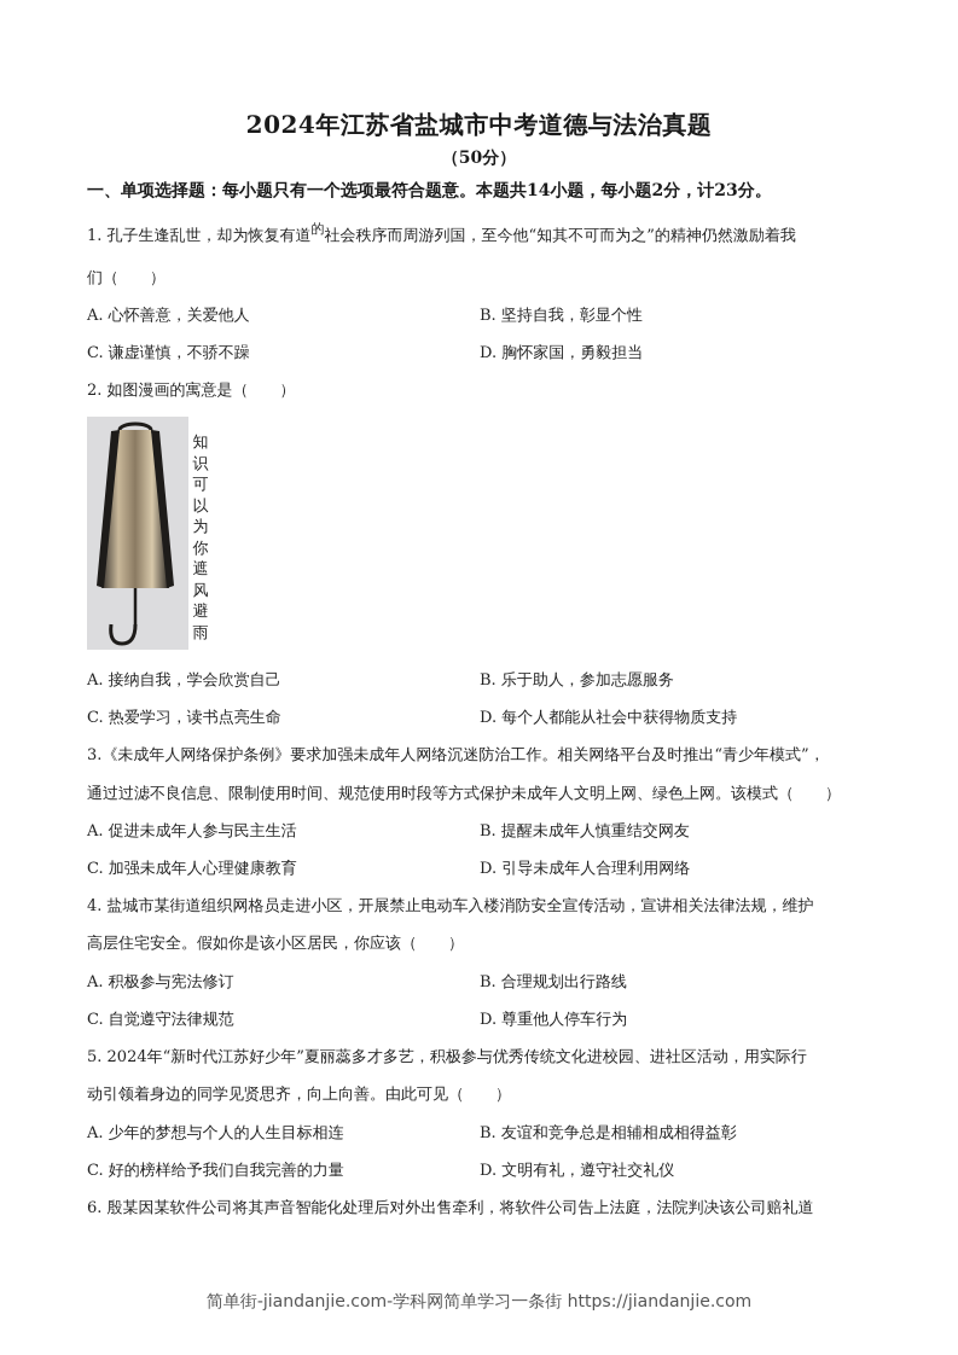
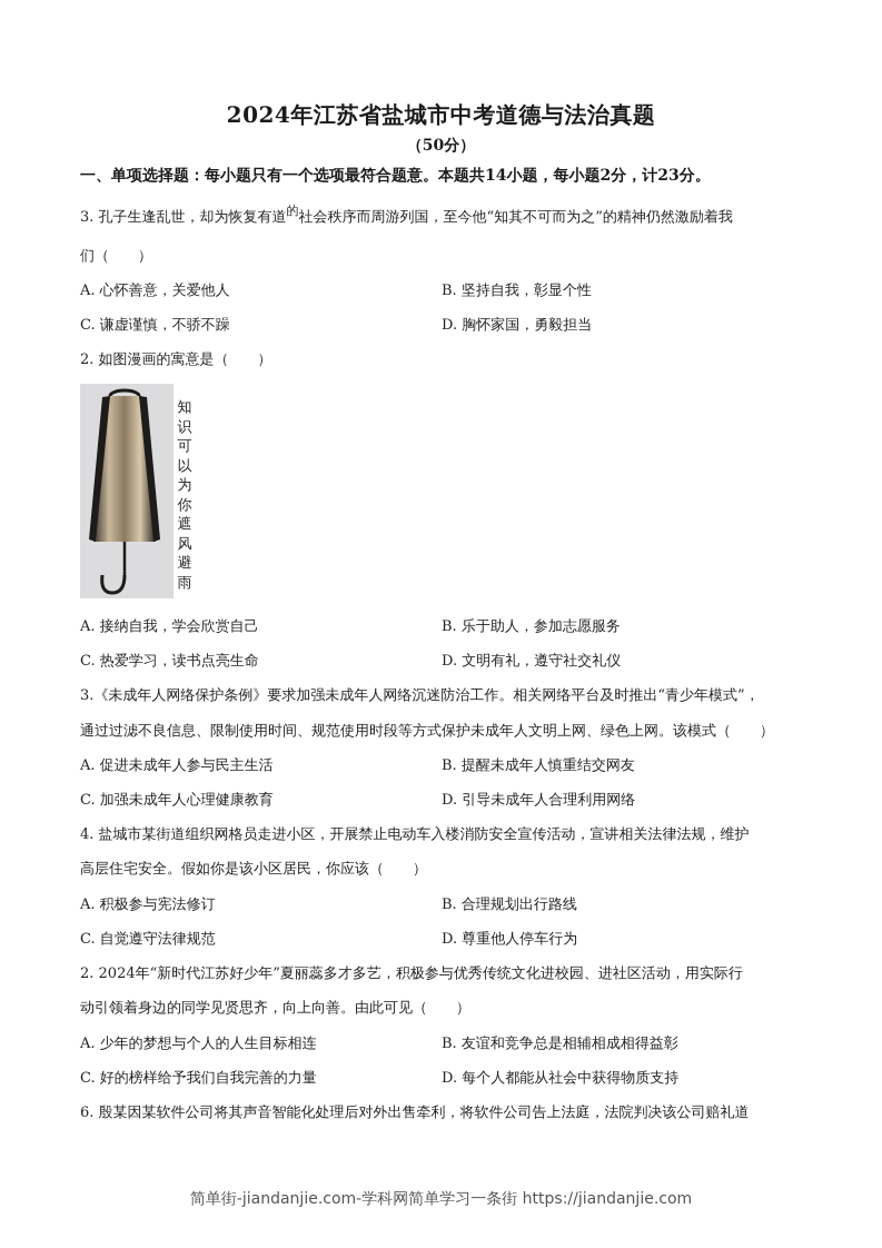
  2024年江苏省盐城市中考道德与法治真题
  （50分）
  一、单项选择题：每小题只有一个选项最符合题意。本题共14小题，每小题2分，计23分。
- 1. 孔子生逢乱世，却为恢复有道的社会秩序而周游列国，至今他“知其不可而为之”的精神仍然激励着我
+ 3. 孔子生逢乱世，却为恢复有道的社会秩序而周游列国，至今他“知其不可而为之”的精神仍然激励着我
  们（ ）
  A. 心怀善意，关爱他人
  B. 坚持自我，彰显个性
  C. 谦虚谨慎，不骄不躁
  D. 胸怀家国，勇毅担当
  2. 如图漫画的寓意是（ ）
  知
  识
  可
  以
  为
  你
  遮
  风
  避
  雨
  A. 接纳自我，学会欣赏自己
  B. 乐于助人，参加志愿服务
  C. 热爱学习，读书点亮生命
- D. 每个人都能从社会中获得物质支持
+ D. 文明有礼，遵守社交礼仪
  3.《未成年人网络保护条例》要求加强未成年人网络沉迷防治工作。相关网络平台及时推出“青少年模式”，
  通过过滤不良信息、限制使用时间、规范使用时段等方式保护未成年人文明上网、绿色上网。该模式（ ）
  A. 促进未成年人参与民主生活
  B. 提醒未成年人慎重结交网友
  C. 加强未成年人心理健康教育
  D. 引导未成年人合理利用网络
  4. 盐城市某街道组织网格员走进小区，开展禁止电动车入楼消防安全宣传活动，宣讲相关法律法规，维护
  高层住宅安全。假如你是该小区居民，你应该（ ）
  A. 积极参与宪法修订
  B. 合理规划出行路线
  C. 自觉遵守法律规范
  D. 尊重他人停车行为
- 5. 2024年“新时代江苏好少年”夏丽蕊多才多艺，积极参与优秀传统文化进校园、进社区活动，用实际行
+ 2. 2024年“新时代江苏好少年”夏丽蕊多才多艺，积极参与优秀传统文化进校园、进社区活动，用实际行
  动引领着身边的同学见贤思齐，向上向善。由此可见（ ）
  A. 少年的梦想与个人的人生目标相连
  B. 友谊和竞争总是相辅相成相得益彰
  C. 好的榜样给予我们自我完善的力量
- D. 文明有礼，遵守社交礼仪
+ D. 每个人都能从社会中获得物质支持
  6. 殷某因某软件公司将其声音智能化处理后对外出售牵利，将软件公司告上法庭，法院判决该公司赔礼道
  简单街-jiandanjie.com-学科网简单学习一条街 https://jiandanjie.com
